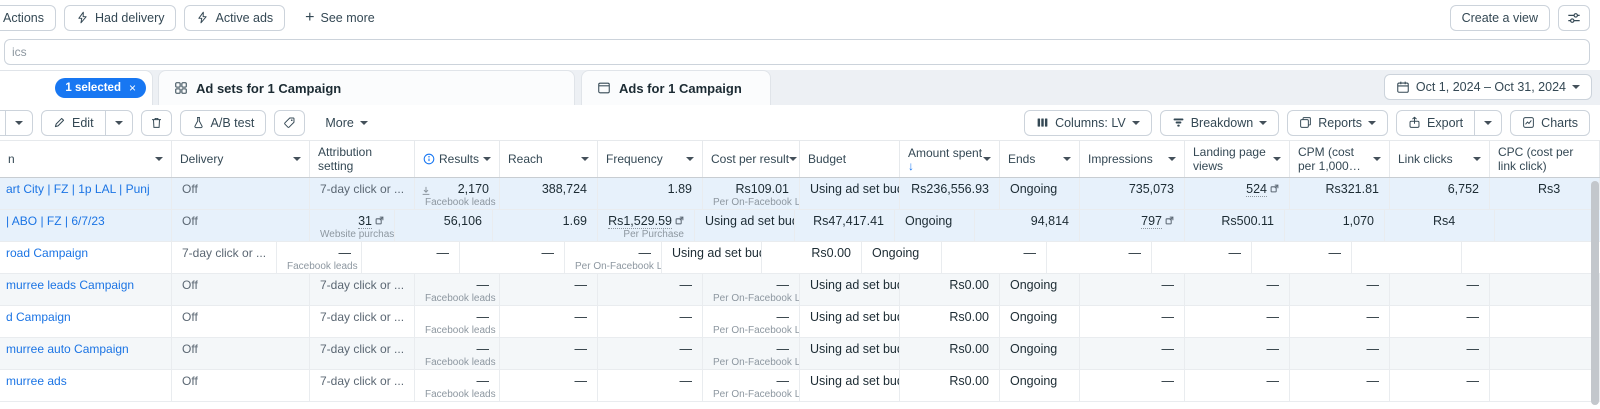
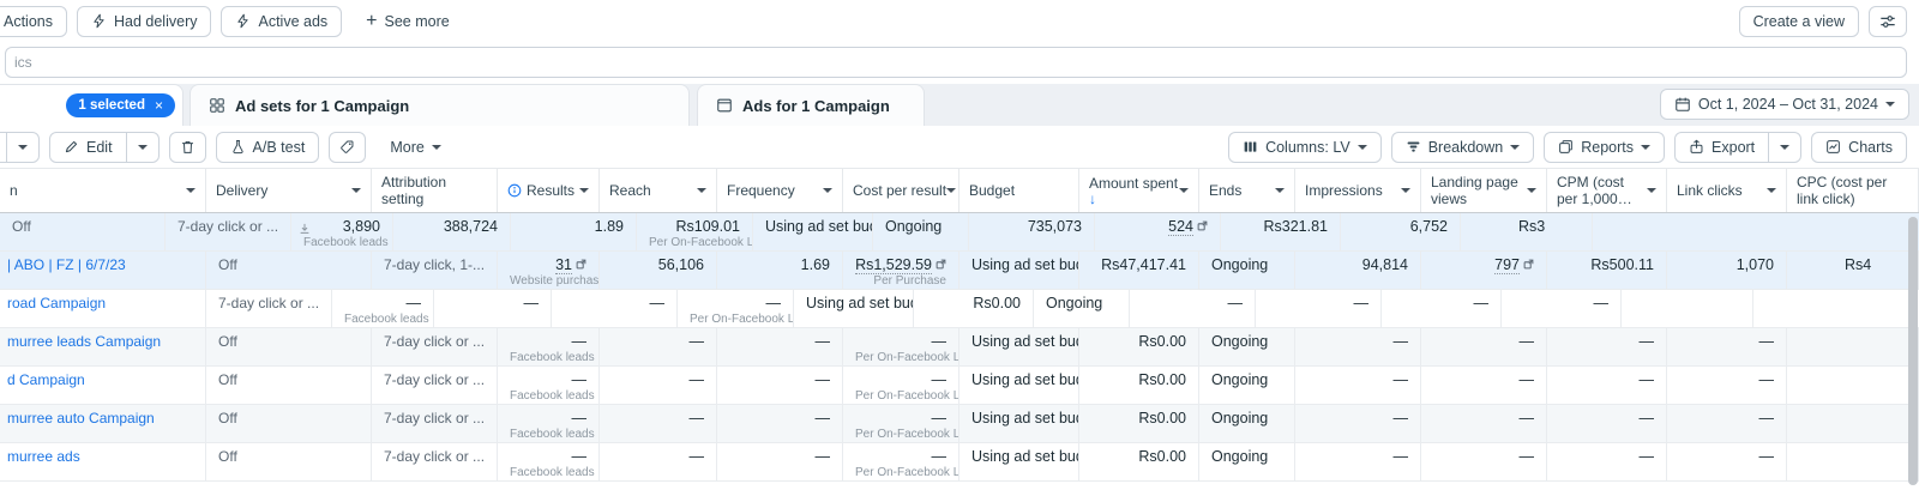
  Actions
  Had delivery
  Active ads
  +
  See more
  Create a view
  ics
  1 selected
  ×
  Ad sets for 1 Campaign
  Ads for 1 Campaign
  Oct 1, 2024 – Oct 31, 2024
  Edit
  A/B test
  More
  Columns: LV
  Breakdown
  Reports
  Export
  Charts
  n
  Delivery
  Attribution setting
  Results
  Reach
  Frequency
  Cost per result
  Budget
  Amount spent
  ↓
  Ends
  Impressions
  Landing page views
  CPM (cost per 1,000…
  Link clicks
  CPC (cost per link click)
- art City | FZ | 1p LAL | Punj
  Off
  7-day click or ...
- 2,170
+ 3,890
  Facebook leads
  388,724
  1.89
  Rs109.01
  Per On-Facebook L
  Using ad set bu
- Rs236,556.93
  Ongoing
  735,073
  524
  Rs321.81
  6,752
  Rs3
  | ABO | FZ | 6/7/23
  Off
+ 7-day click, 1-...
  31
  Website purchas
  56,106
  1.69
  Rs1,529.59
  Per Purchase
  Using ad set bu
  Rs47,417.41
  Ongoing
  94,814
  797
  Rs500.11
  1,070
  Rs4
  road Campaign
  7-day click or ...
  —
  Facebook leads
  —
  —
  —
  Per On-Facebook L
  Using ad set bu
  Rs0.00
  Ongoing
  —
  —
  —
  —
  murree leads Campaign
  Off
  7-day click or ...
  —
  Facebook leads
  —
  —
  —
  Per On-Facebook L
  Using ad set bu
  Rs0.00
  Ongoing
  —
  —
  —
  —
  d Campaign
  Off
  7-day click or ...
  —
  Facebook leads
  —
  —
  —
  Per On-Facebook L
  Using ad set bu
  Rs0.00
  Ongoing
  —
  —
  —
  —
  murree auto Campaign
  Off
  7-day click or ...
  —
  Facebook leads
  —
  —
  —
  Per On-Facebook L
  Using ad set bu
  Rs0.00
  Ongoing
  —
  —
  —
  —
  murree ads
  Off
  7-day click or ...
  —
  Facebook leads
  —
  —
  —
  Per On-Facebook L
  Using ad set bu
  Rs0.00
  Ongoing
  —
  —
  —
  —
